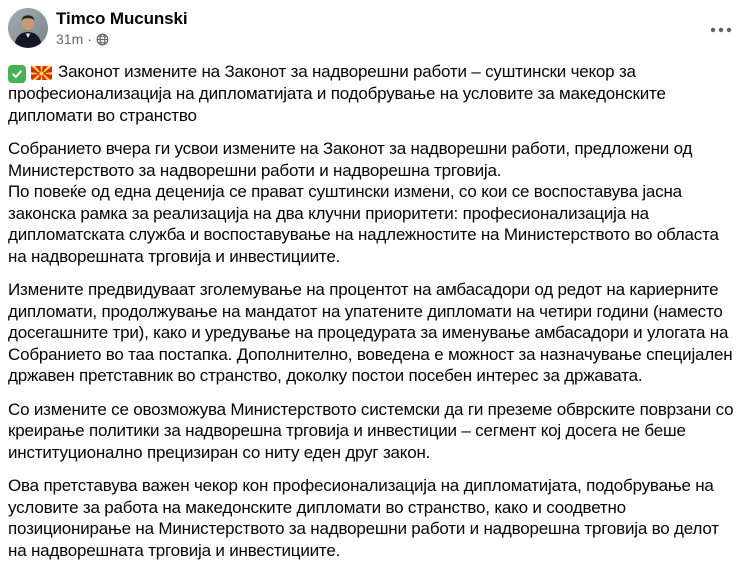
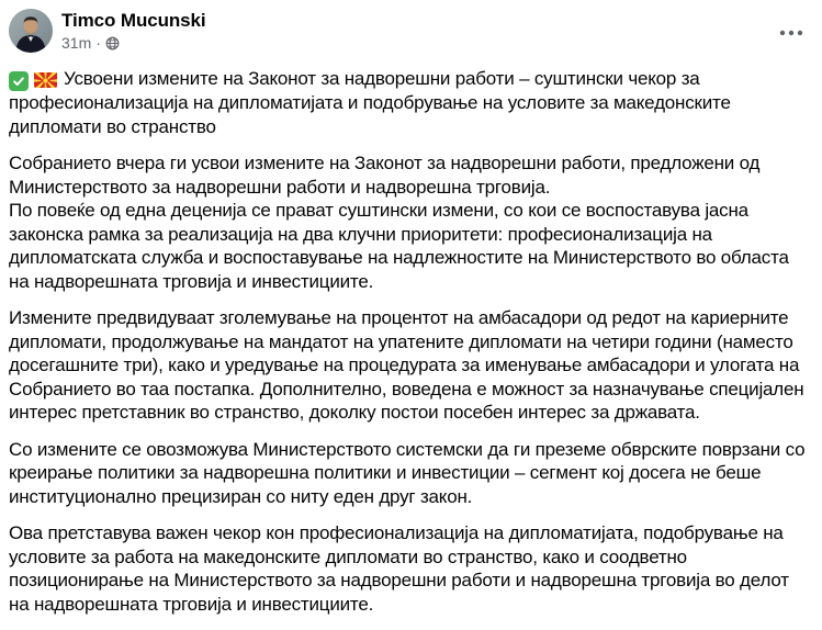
  Timco Mucunski
  31m
  ·
- Законот измените на Законот за надворешни работи – суштински чекор за професионализација на дипломатијата и подобрување на условите за македонските дипломати во странство
+ Усвоени измените на Законот за надворешни работи – суштински чекор за професионализација на дипломатијата и подобрување на условите за македонските дипломати во странство
  Собранието вчера ги усвои измените на Законот за надворешни работи, предложени од Министерството за надворешни работи и надворешна трговија.
  По повеќе од една деценија се прават суштински измени, со кои се воспоставува јасна законска рамка за реализација на два клучни приоритети: професионализација на дипломатската служба и воспоставување на надлежностите на Министерството во областа на надворешната трговија и инвестициите.
- Измените предвидуваат зголемување на процентот на амбасадори од редот на кариерните дипломати, продолжување на мандатот на упатените дипломати на четири години (наместо досегашните три), како и уредување на процедурата за именување амбасадори и улогата на Собранието во таа постапка. Дополнително, воведена е можност за назначување специјален државен претставник во странство, доколку постои посебен интерес за државата.
+ Измените предвидуваат зголемување на процентот на амбасадори од редот на кариерните дипломати, продолжување на мандатот на упатените дипломати на четири години (наместо досегашните три), како и уредување на процедурата за именување амбасадори и улогата на Собранието во таа постапка. Дополнително, воведена е можност за назначување специјален интерес претставник во странство, доколку постои посебен интерес за државата.
- Со измените се овозможува Министерството системски да ги преземе обврските поврзани со креирање политики за надворешна трговија и инвестиции – сегмент кој досега не беше институционално прецизиран со ниту еден друг закон.
+ Со измените се овозможува Министерството системски да ги преземе обврските поврзани со креирање политики за надворешна политики и инвестиции – сегмент кој досега не беше институционално прецизиран со ниту еден друг закон.
  Ова претставува важен чекор кон професионализација на дипломатијата, подобрување на условите за работа на македонските дипломати во странство, како и соодветно позиционирање на Министерството за надворешни работи и надворешна трговија во делот на надворешната трговија и инвестициите.
